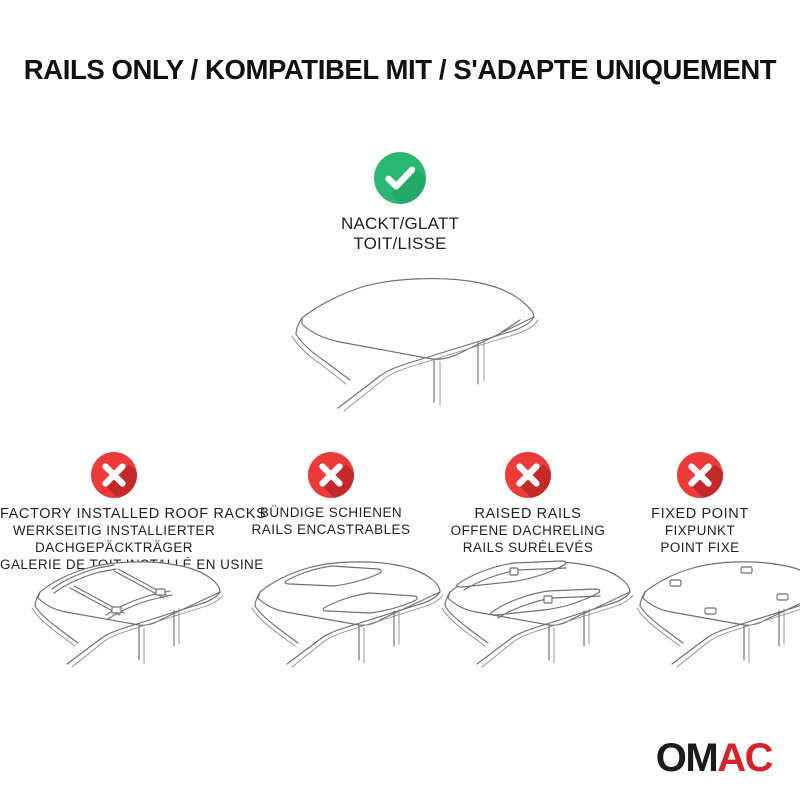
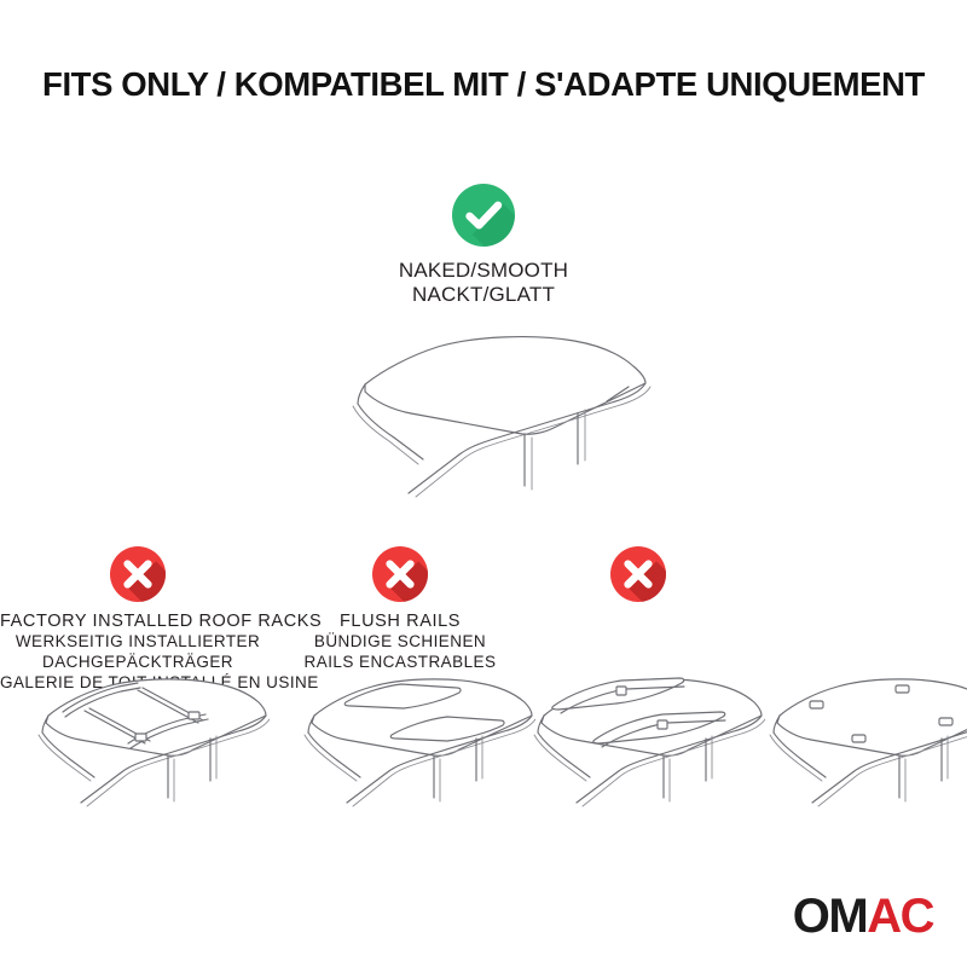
- RAILS ONLY / KOMPATIBEL MIT / S'ADAPTE UNIQUEMENT
+ FITS ONLY / KOMPATIBEL MIT / S'ADAPTE UNIQUEMENT
+ NAKED/SMOOTH
  NACKT/GLATT
- TOIT/LISSE
  FACTORY INSTALLED ROOF RA
  WERKSEITIG INSTALLIERTER
  DACHGEPÄCKTRÄGER
+ FLUSH RAILS
  BÜNDIGE SCHIENEN
  RAILS ENCASTRABLES
- RAISED RAILS
- OFFENE DACHRELING
- RAILS SURÉLEVÉS
- FIXED POINT
- FIXPUNKT
- POINT FIXE
  OMAC
